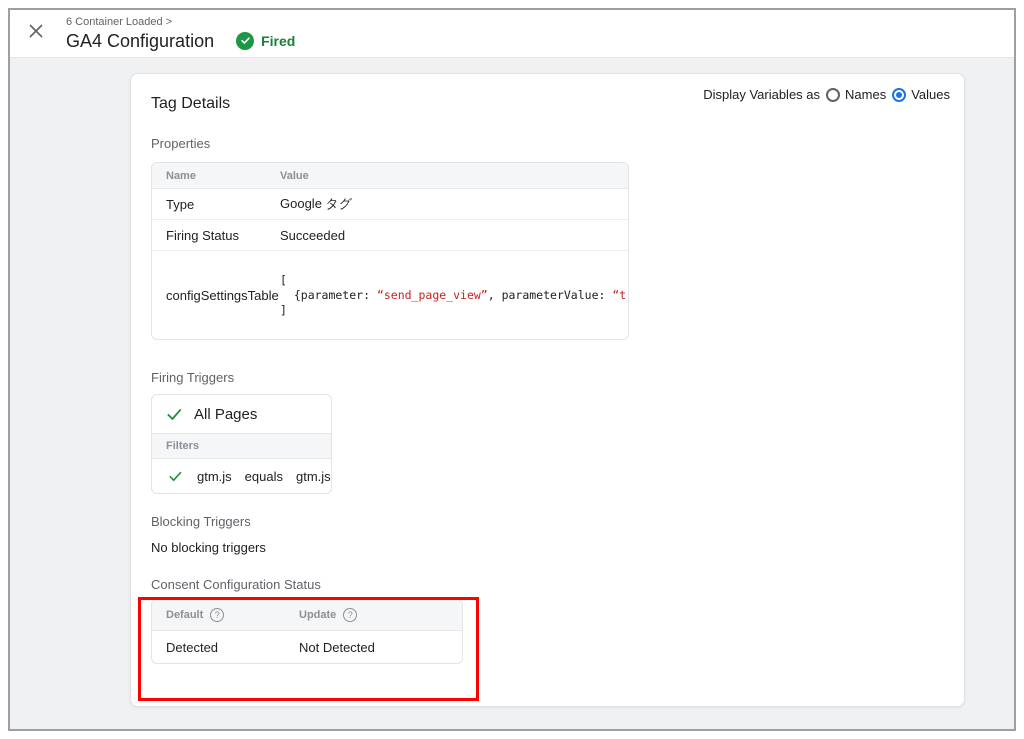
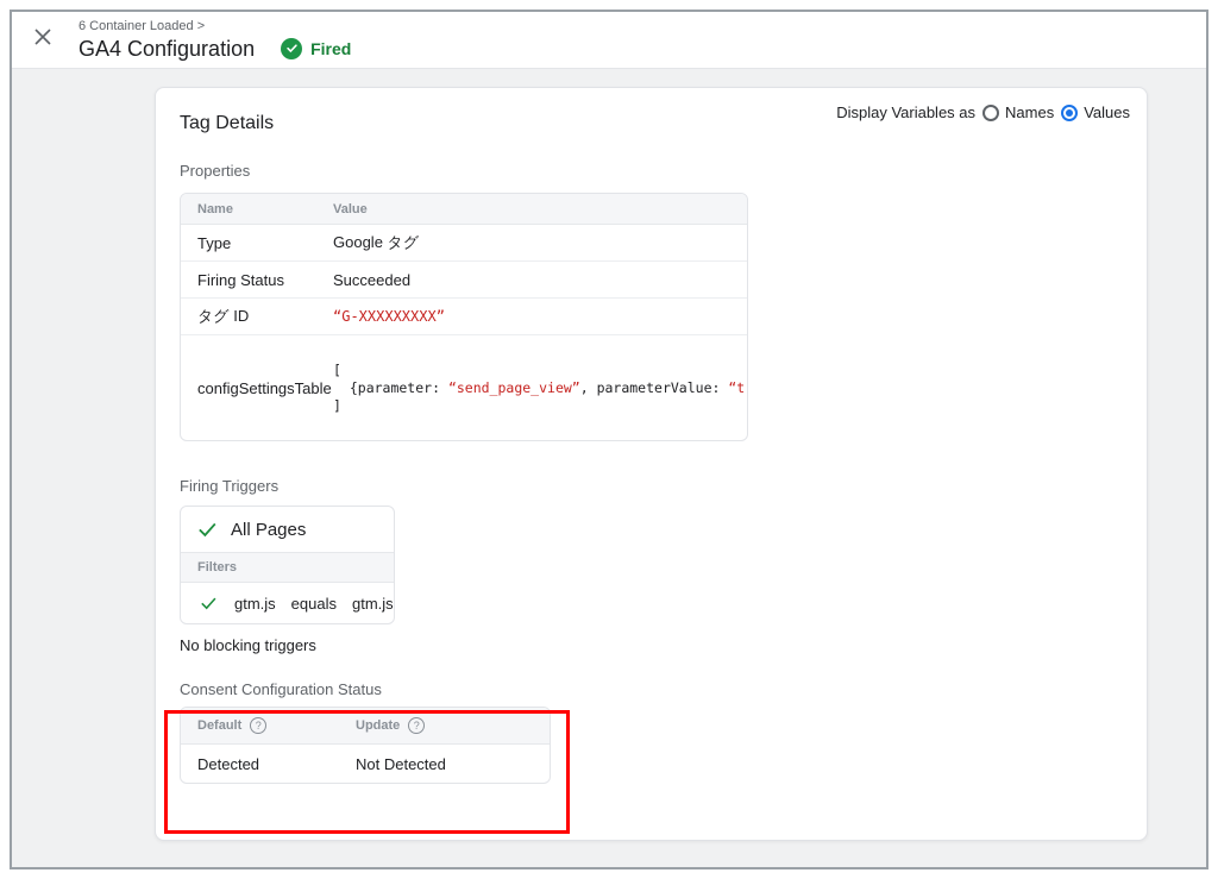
  6 Container Loaded >
  GA4 Configuration
  Fired
  Display Variables as
  Names
  Values
  Tag Details
  Properties
  Name
  Value
  Type
  Google タグ
  Firing Status
  Succeeded
+ タグ ID
+ “G-XXXXXXXXX”
  configSettingsTable
  [ {parameter: “send_page_view”, parameterValue: “t ]
  Firing Triggers
  All Pages
  Filters
  gtm.js
  equals
  gtm.js
- Blocking Triggers
  No blocking triggers
  Consent Configuration Status
  Default
  ?
  Update
  ?
  Detected
  Not Detected
